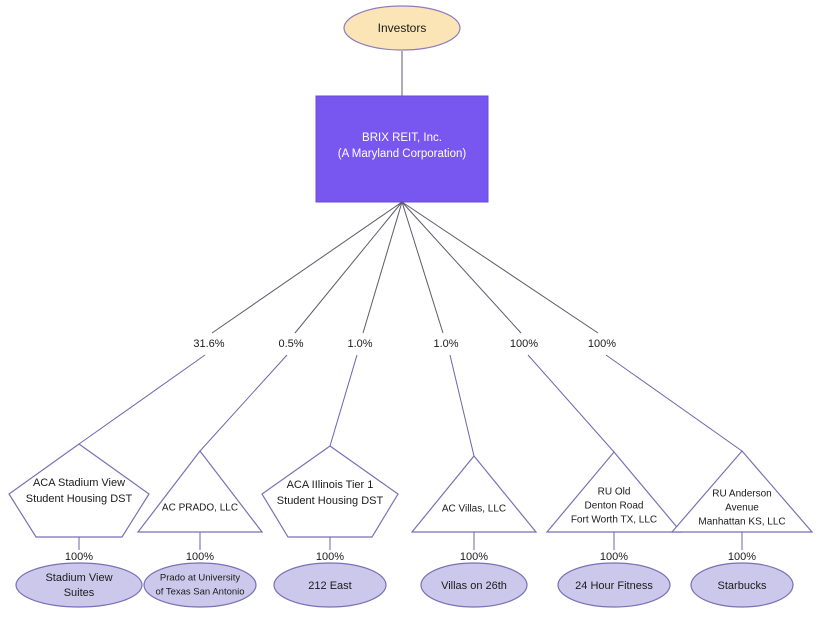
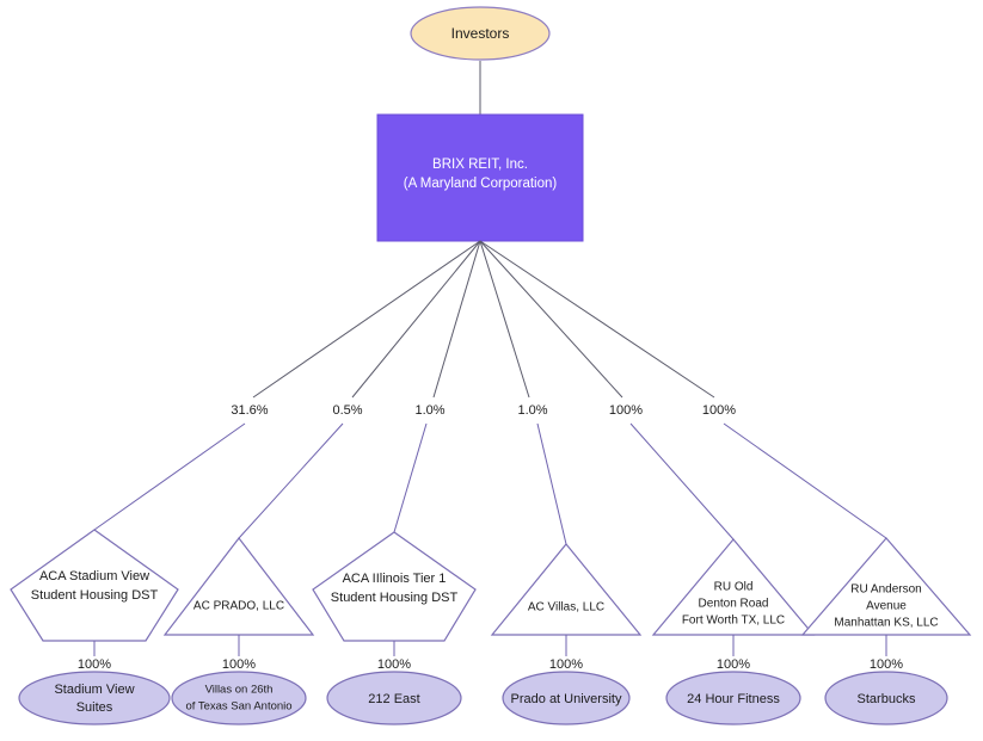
  Investors
  BRIX REIT, Inc.
  (A Maryland Corporation)
  31.6%
  0.5%
  1.0%
  1.0%
  100%
  100%
  ACA Stadium View
  Student Housing DST
  100%
  Stadium View
  Suites
  AC PRADO, LLC
  100%
- Prado at University
+ Villas on 26th
  of Texas San Antonio
  ACA IIlinois Tier 1
  Student Housing DST
  100%
  212 East
  AC Villas, LLC
  100%
- Villas on 26th
+ Prado at University
  RU Old
  Denton Road
  Fort Worth TX, LLC
  100%
  24 Hour Fitness
  RU Anderson
  Avenue
  Manhattan KS, LLC
  100%
  Starbucks
